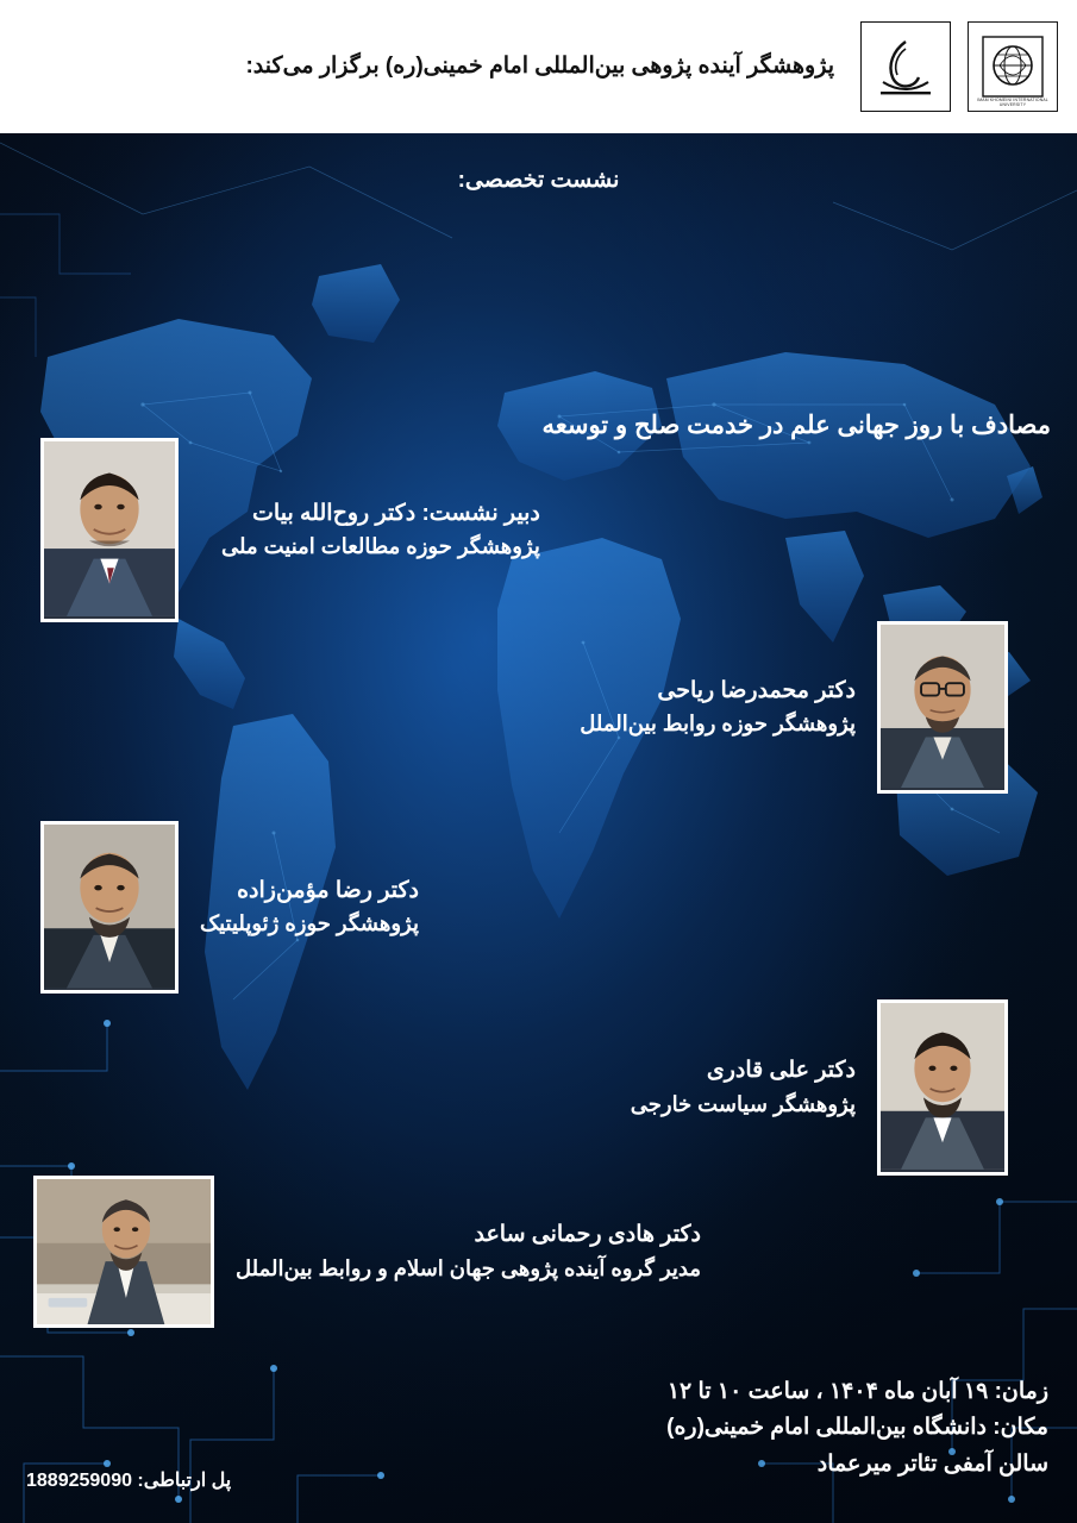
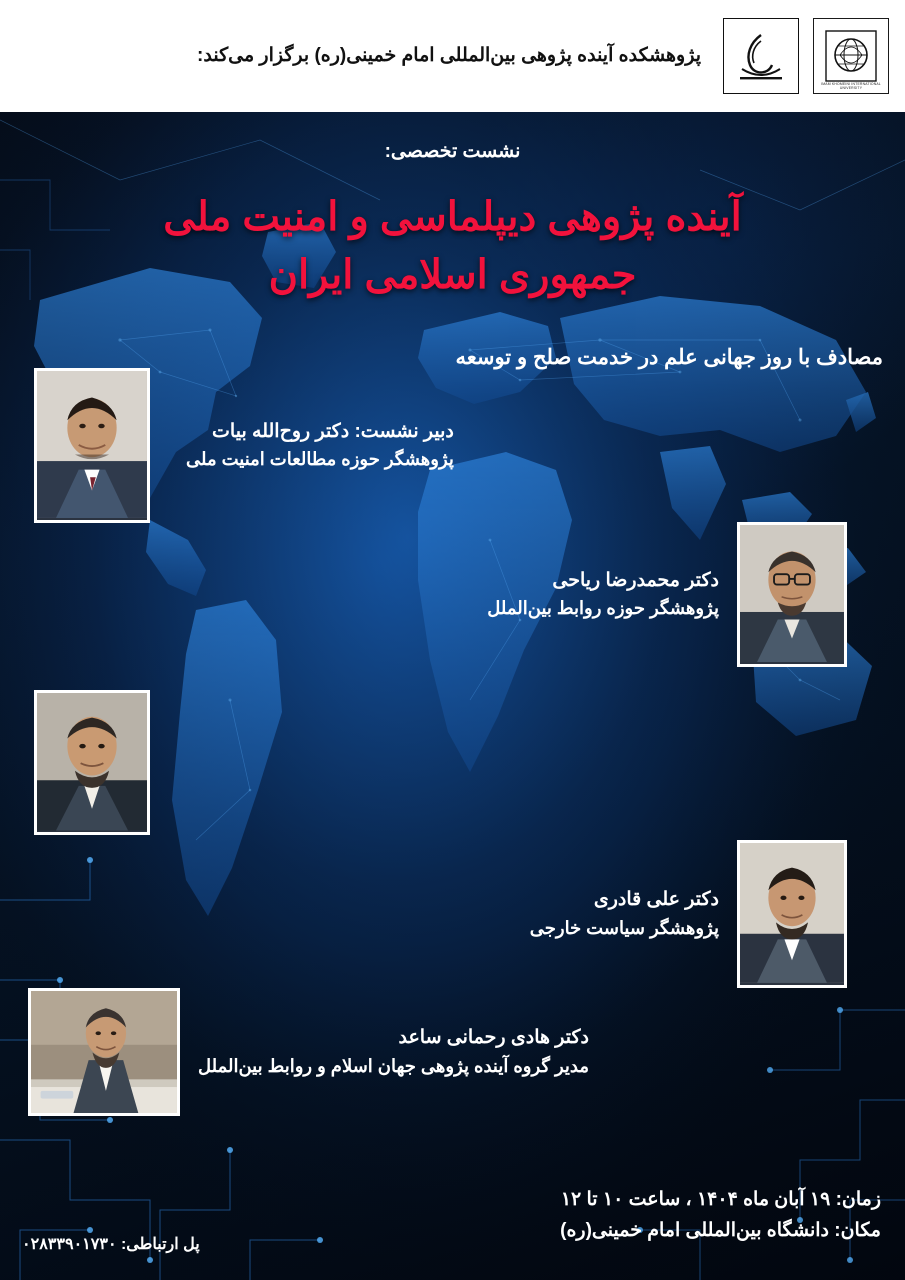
- پژوهشگر آینده پژوهی بین‌المللی امام خمینی(ره) برگزار می‌کند:
+ پژوهشکده آینده پژوهی بین‌المللی امام خمینی(ره) برگزار می‌کند:
  نشست تخصصی:
+ آینده پژوهی دیپلماسی و امنیت ملی
+ جمهوری اسلامی ایران
  مصادف با روز جهانی علم در خدمت صلح و توسعه
  دبیر نشست: دکتر روح‌الله بیات
  پژوهشگر حوزه مطالعات امنیت ملی
  دکتر محمدرضا ریاحی
  پژوهشگر حوزه روابط بین‌الملل
- دکتر رضا مؤمن‌زاده
- پژوهشگر حوزه ژئوپلیتیک
  دکتر علی قادری
  پژوهشگر سیاست خارجی
  دکتر هادی رحمانی ساعد
  مدیر گروه آینده پژوهی جهان اسلام و روابط بین‌الملل
  زمان: ۱۹ آبان ماه ۱۴۰۴ ، ساعت ۱۰ تا ۱۲
  مکان: دانشگاه بین‌المللی امام خمینی(ره)
- سالن آمفی تئاتر میرعماد
- پل ارتباطی: 1889259090
+ پل ارتباطی: ۰۲۸۳۳۹۰۱۷۳۰
